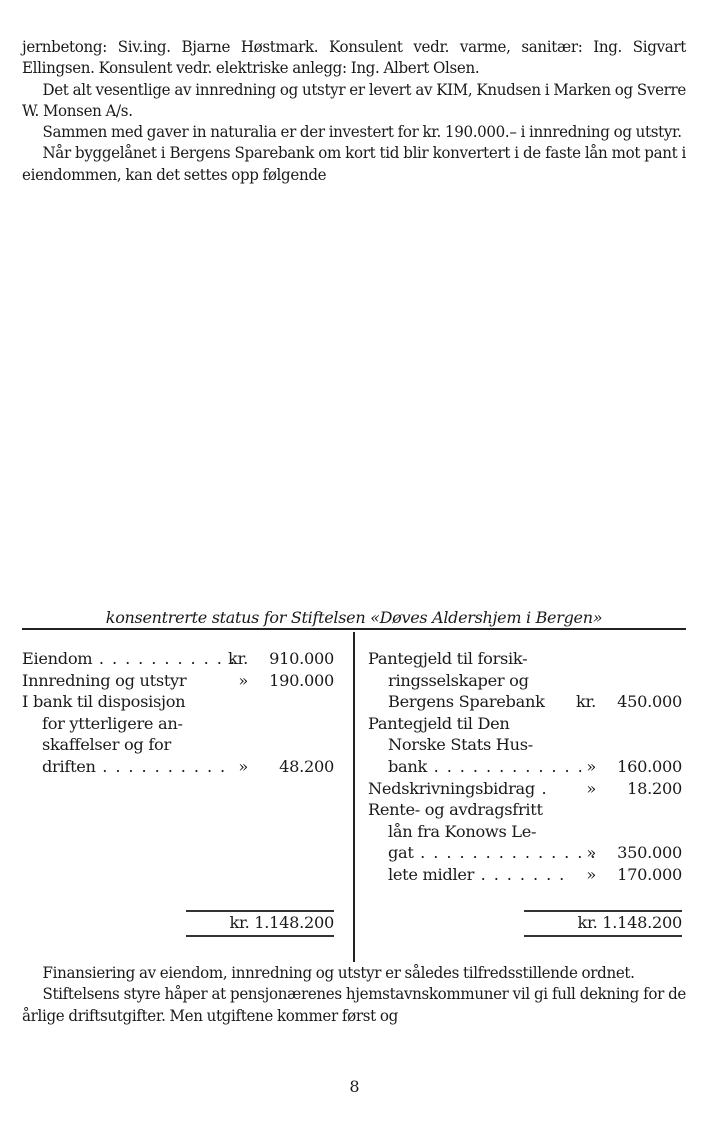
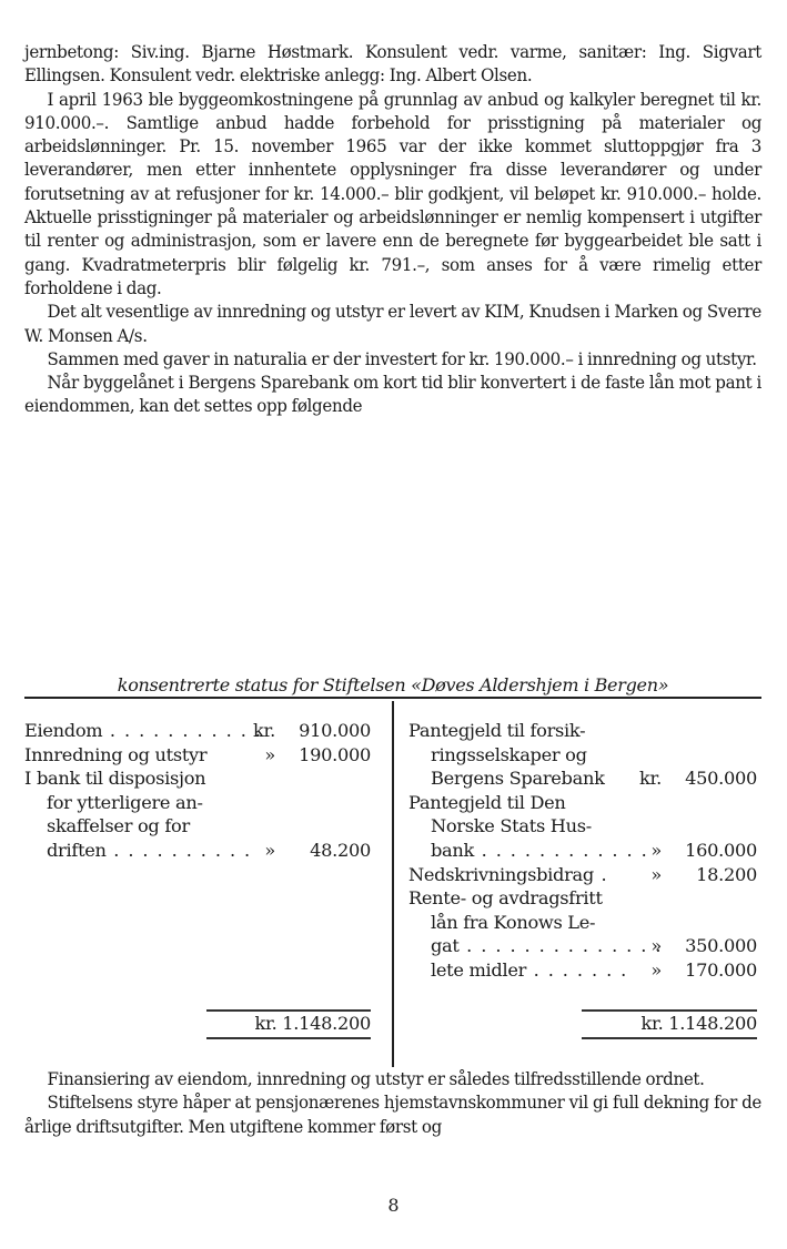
  jernbetong: Siv.ing. Bjarne Høstmark. Konsulent vedr. varme, sanitær: Ing. Sigvart Ellingsen. Konsulent vedr. elektriske anlegg: Ing. Albert Olsen.
+ I april 1963 ble byggeomkostningene på grunnlag av anbud og kalkyler beregnet til kr. 910.000.–. Samtlige anbud hadde forbehold for prisstigning på materialer og arbeidslønninger. Pr. 15. november 1965 var der ikke kommet sluttoppgjør fra 3 leverandører, men etter innhentete opplysninger fra disse leverandører og under forutsetning av at refusjoner for kr. 14.000.– blir godkjent, vil beløpet kr. 910.000.– holde. Aktuelle prisstigninger på materialer og arbeidslønninger er nemlig kompensert i utgifter til renter og administrasjon, som er lavere enn de beregnete før byggearbeidet ble satt i gang. Kvadratmeterpris blir følgelig kr. 791.–, som anses for å være rimelig etter forholdene i dag.
  Det alt vesentlige av innredning og utstyr er levert av KIM, Knudsen i Marken og Sverre W. Monsen A/s.
  Sammen med gaver in naturalia er der investert for kr. 190.000.– i innredning og utstyr.
  Når byggelånet i Bergens Sparebank om kort tid blir konvertert i de faste lån mot pant i eiendommen, kan det settes opp følgende
  konsentrerte status for Stiftelsen «Døves Aldershjem i Bergen»
  Eiendom . . . . . . . . . . .
  kr.
  910.000
  Innredning og utstyr
  »
  190.000
  I bank til disposisjon
  for ytterligere an-
  skaffelser og for
  driften . . . . . . . . . .
  »
  48.200
  Pantegjeld til forsik-
  ringsselskaper og
  Bergens Sparebank
  kr.
  450.000
  Pantegjeld til Den
  Norske Stats Hus-
  bank . . . . . . . . . . . .
  »
  160.000
  Nedskrivningsbidrag .
  »
  18.200
  Rente- og avdragsfritt
  lån fra Konows Le-
  gat . . . . . . . . . . . . . .
  »
  350.000
  lete midler . . . . . . .
  »
  170.000
  kr. 1.148.200
  kr. 1.148.200
  Finansiering av eiendom, innredning og utstyr er således tilfredsstillende ordnet.
  Stiftelsens styre håper at pensjonærenes hjemstavnskommuner vil gi full dekning for de årlige driftsutgifter. Men utgiftene kommer først og
  8
